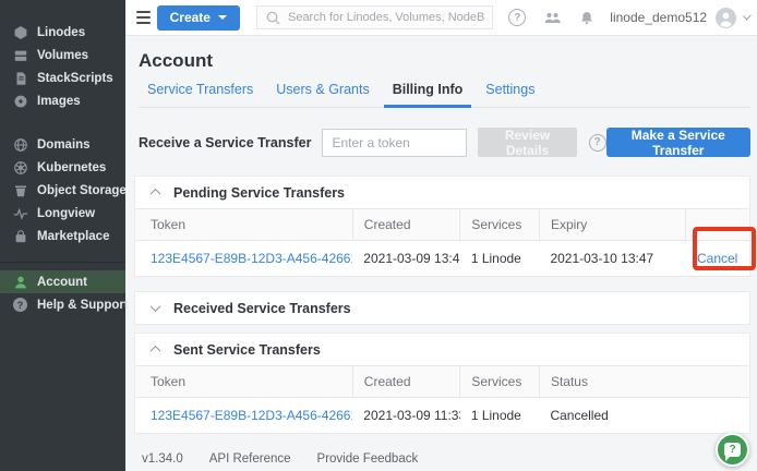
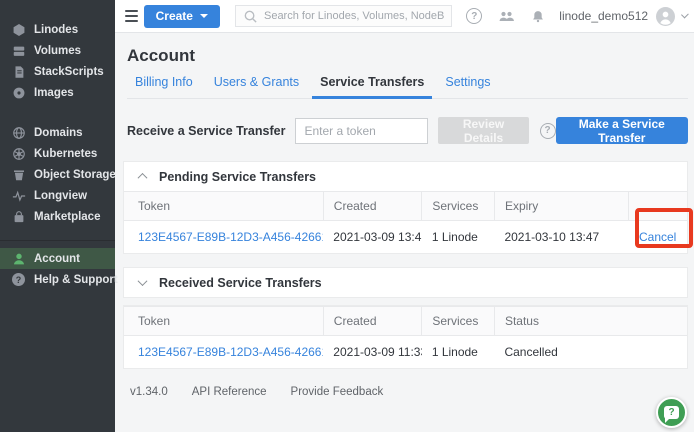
  Linodes
  Volumes
  StackScripts
  Images
  Domains
  Kubernetes
  Object Storage
  Longview
  Marketplace
  Account
  ?
  Help & Support
  Create
  ?
  linode_demo512
  Account
- Service Transfers
+ Billing Info
  Users & Grants
- Billing Info
+ Service Transfers
  Settings
  Receive a Service Transfer
  Enter a token
  Review Details
  ?
  Make a Service Transfer
  Pending Service Transfers
  Token	Created	Services	Expiry
  123E4567-E89B-12D3-A456-4266	2021-03-09 13:4	1 Linode	2021-03-10 13:47	Cancel
  Received Service Transfers
- Sent Service Transfers
  Token	Created	Services	Status
  123E4567-E89B-12D3-A456-4266	2021-03-09 11:3	1 Linode	Cancelled
  v1.34.0
  API Reference
  Provide Feedback
  ?
